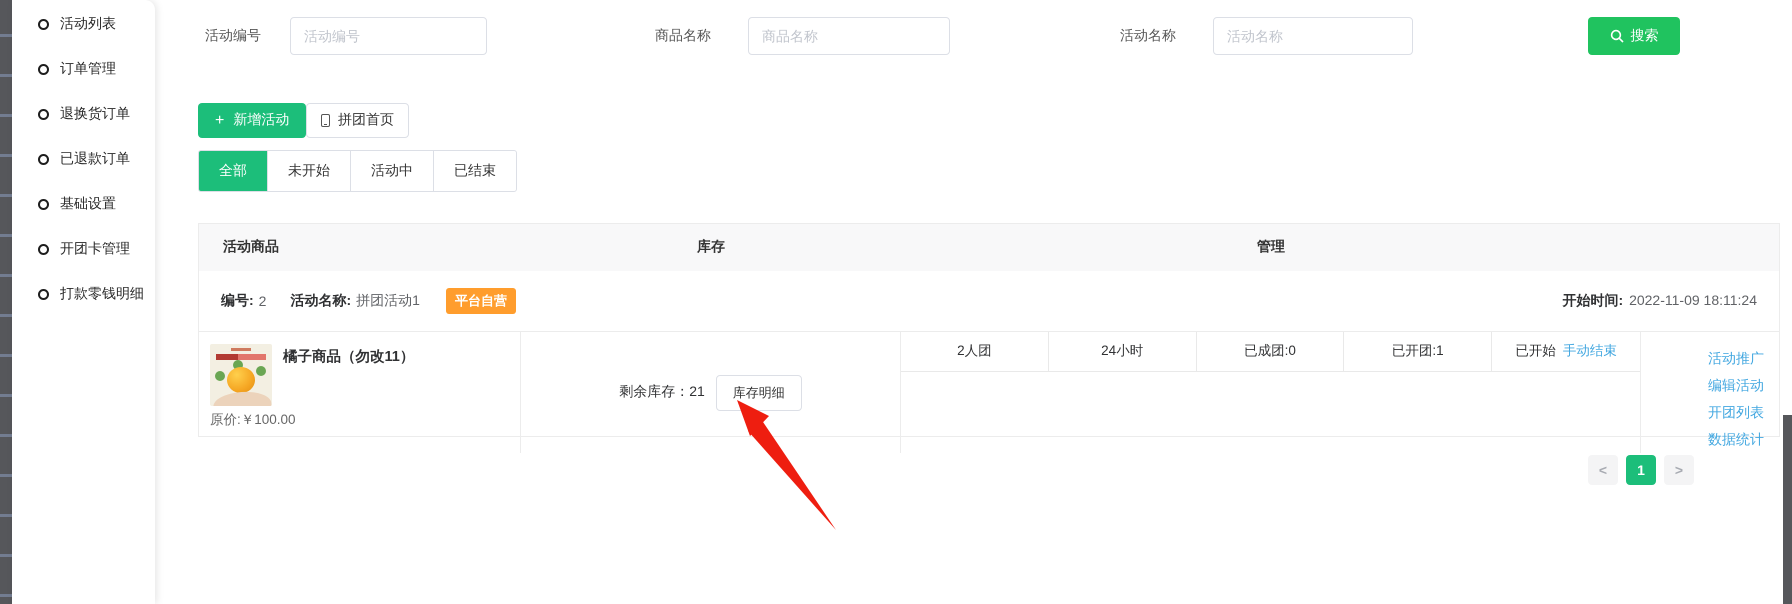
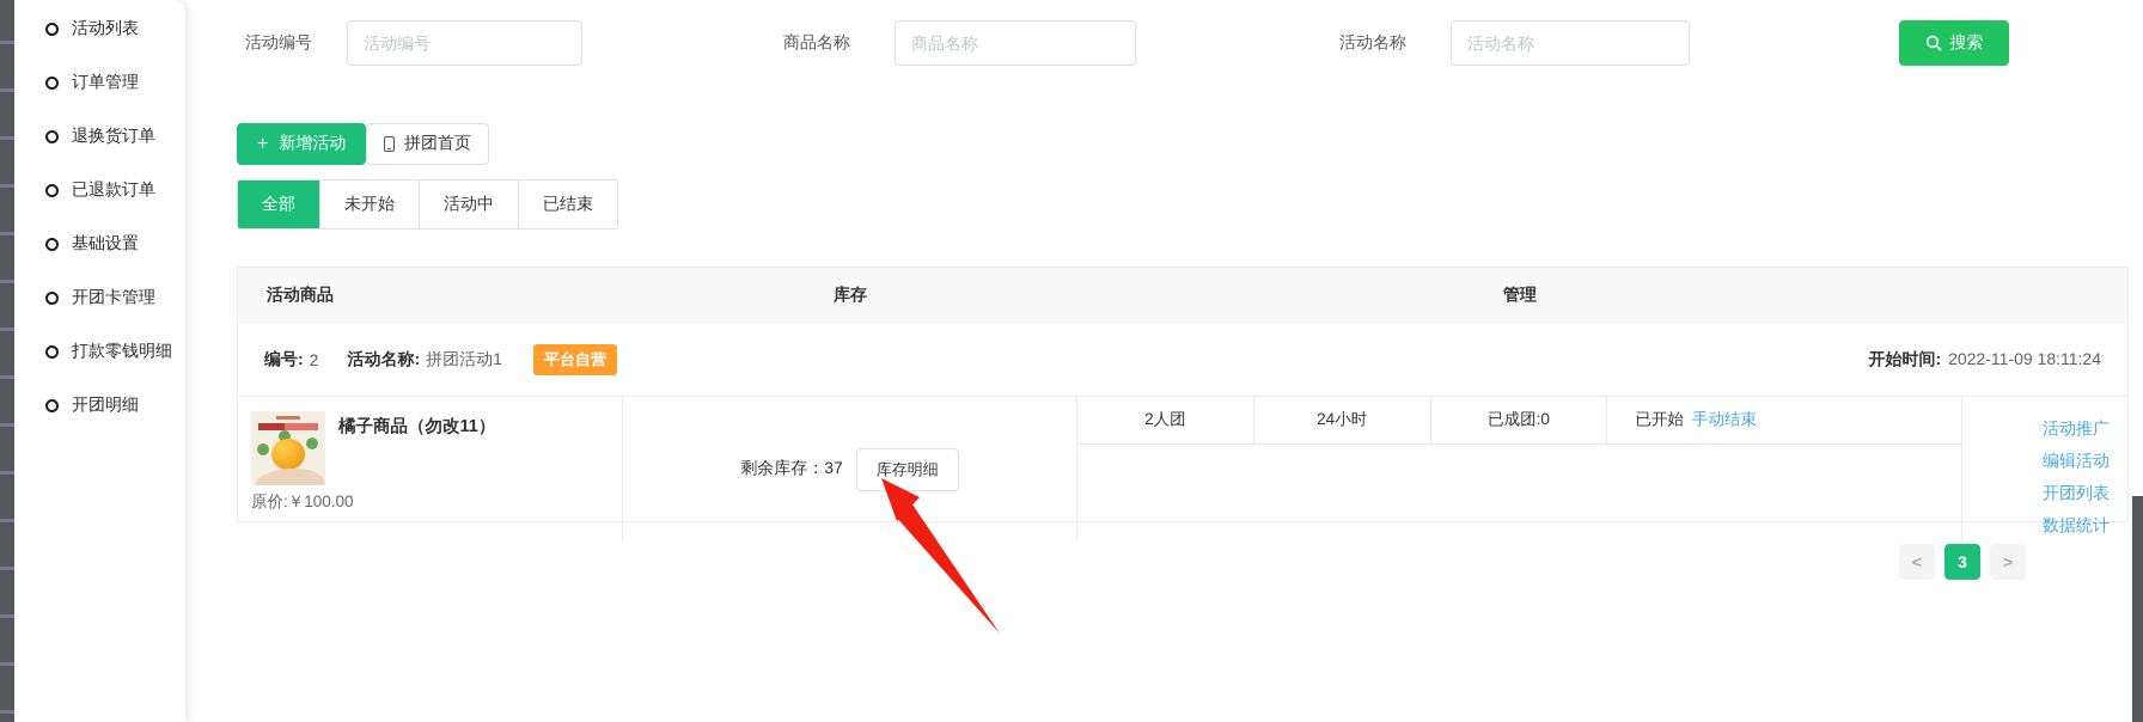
  活动列表
  订单管理
  退换货订单
  已退款订单
  基础设置
  开团卡管理
  打款零钱明细
+ 开团明细
  活动编号
  活动编号
  商品名称
  商品名称
  活动名称
  活动名称
  搜索
  +
  新增活动
  拼团首页
  全部
  未开始
  活动中
  已结束
  活动商品
  库存
  管理
  编号:
  2
  活动名称:
  拼团活动1
  平台自营
  开始时间: 2022-11-09 18:11:24
  橘子商品（勿改11）
  原价:￥100.00
- 剩余库存：21
+ 剩余库存：37
  库存明细
  2人团
  24小时
  已成团:0
- 已开团:1
  已开始
  手动结束
  活动推广
  编辑活动
  开团列表
  数据统计
  <
- 1
+ 3
  >
